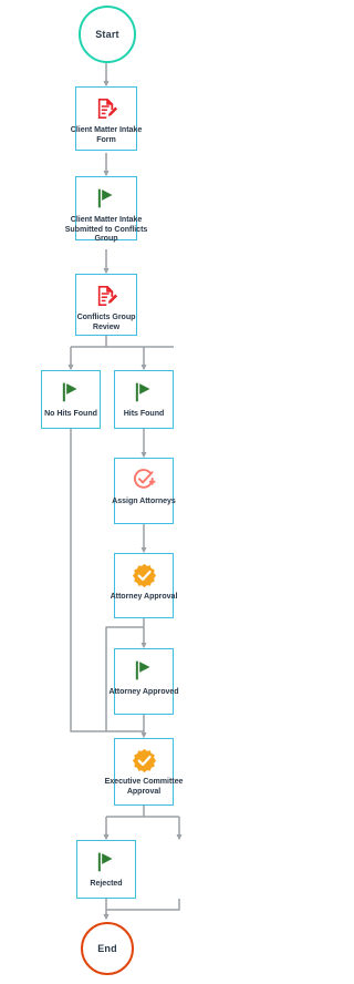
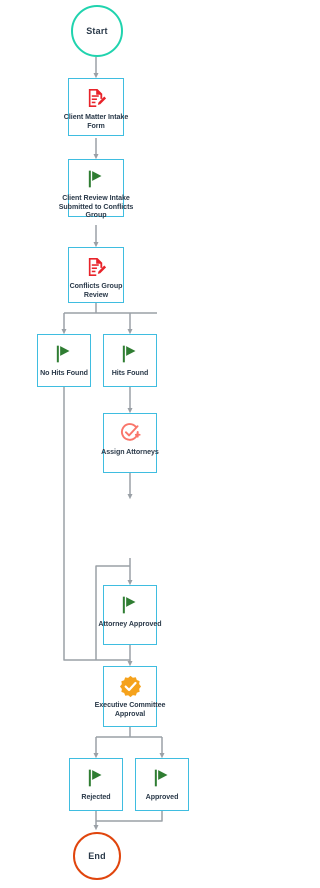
  Start
  Client Matter Intake Form
- Client Matter Intake Submitted to Conflicts Group
+ Client Review Intake Submitted to Conflicts Group
  Conflicts Group Review
  No Hits Found
  Hits Found
  Assign Attorneys
- Attorney Approval
  Attorney Approved
  Executive Committee Approval
  Rejected
+ Approved
  End
